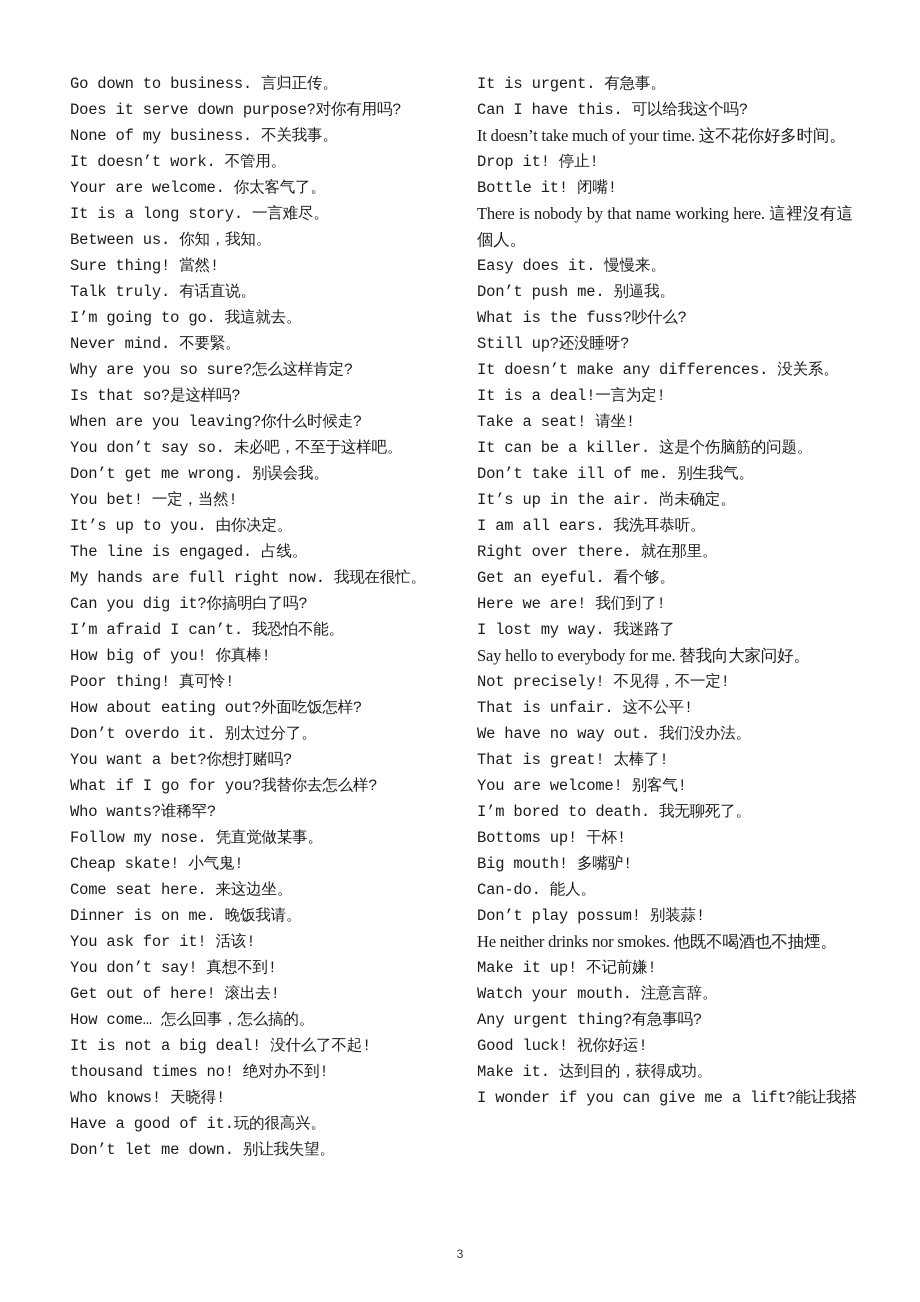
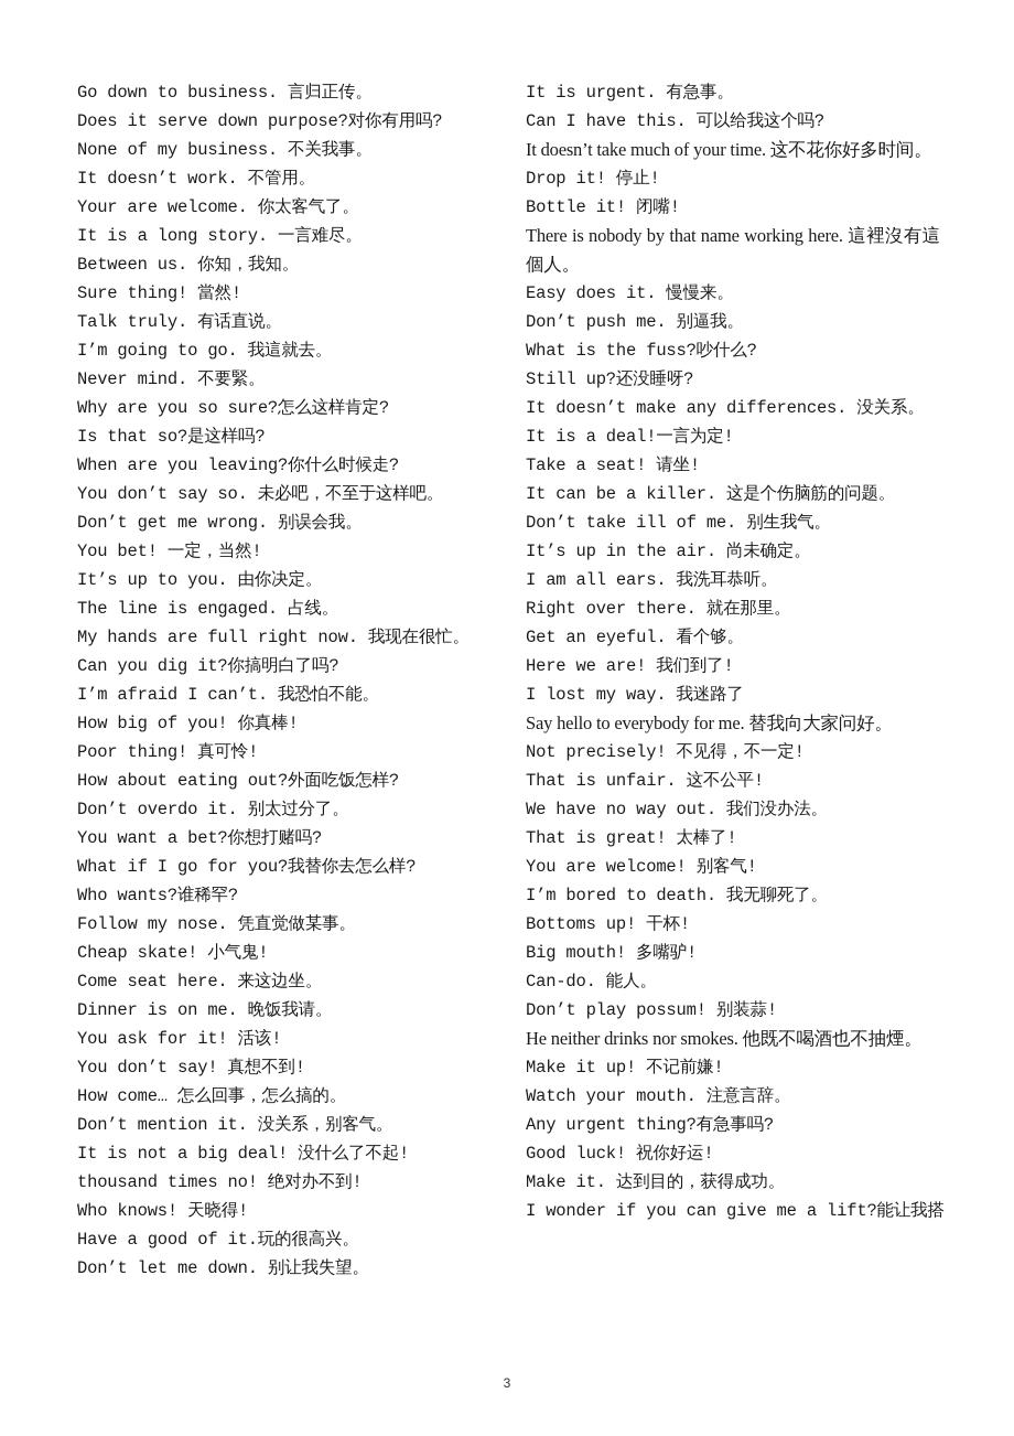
  Go down to business. 言归正传。
  Does it serve down purpose?对你有用吗?
  None of my business. 不关我事。
  It doesn’t work. 不管用。
  Your are welcome. 你太客气了。
  It is a long story. 一言难尽。
  Between us. 你知，我知。
  Sure thing! 當然!
  Talk truly. 有话直说。
  I’m going to go. 我這就去。
  Never mind. 不要緊。
  Why are you so sure?怎么这样肯定?
  Is that so?是这样吗?
  When are you leaving?你什么时候走?
  You don’t say so. 未必吧，不至于这样吧。
  Don’t get me wrong. 别误会我。
  You bet! 一定，当然!
  It’s up to you. 由你决定。
  The line is engaged. 占线。
  My hands are full right now. 我现在很忙。
  Can you dig it?你搞明白了吗?
  I’m afraid I can’t. 我恐怕不能。
  How big of you! 你真棒!
  Poor thing! 真可怜!
  How about eating out?外面吃饭怎样?
  Don’t overdo it. 别太过分了。
  You want a bet?你想打赌吗?
  What if I go for you?我替你去怎么样?
  Who wants?谁稀罕?
  Follow my nose. 凭直觉做某事。
  Cheap skate! 小气鬼!
  Come seat here. 来这边坐。
  Dinner is on me. 晚饭我请。
  You ask for it! 活该!
  You don’t say! 真想不到!
- Get out of here! 滚出去!
  How come… 怎么回事，怎么搞的。
+ Don’t mention it. 没关系，别客气。
  It is not a big deal! 没什么了不起!
  thousand times no! 绝对办不到!
  Who knows! 天晓得!
  Have a good of it.玩的很高兴。
  Don’t let me down. 别让我失望。
  It is urgent. 有急事。
  Can I have this. 可以给我这个吗?
  It doesn’t take much of your time. 这不花你好多时间。
  Drop it! 停止!
  Bottle it! 闭嘴!
  There is nobody by that name working here. 這裡沒有這個人。
  Easy does it. 慢慢来。
  Don’t push me. 别逼我。
  What is the fuss?吵什么?
  Still up?还没睡呀?
  It doesn’t make any differences. 没关系。
  It is a deal!一言为定!
  Take a seat! 请坐!
  It can be a killer. 这是个伤脑筋的问题。
  Don’t take ill of me. 别生我气。
  It’s up in the air. 尚未确定。
  I am all ears. 我洗耳恭听。
  Right over there. 就在那里。
  Get an eyeful. 看个够。
  Here we are! 我们到了!
  I lost my way. 我迷路了
  Say hello to everybody for me. 替我向大家问好。
  Not precisely! 不见得，不一定!
  That is unfair. 这不公平!
  We have no way out. 我们没办法。
  That is great! 太棒了!
  You are welcome! 别客气!
  I’m bored to death. 我无聊死了。
  Bottoms up! 干杯!
  Big mouth! 多嘴驴!
  Can-do. 能人。
  Don’t play possum! 别装蒜!
  He neither drinks nor smokes. 他既不喝酒也不抽煙。
  Make it up! 不记前嫌!
  Watch your mouth. 注意言辞。
  Any urgent thing?有急事吗?
  Good luck! 祝你好运!
  Make it. 达到目的，获得成功。
  I wonder if you can give me a lift?能让我搭
  3
